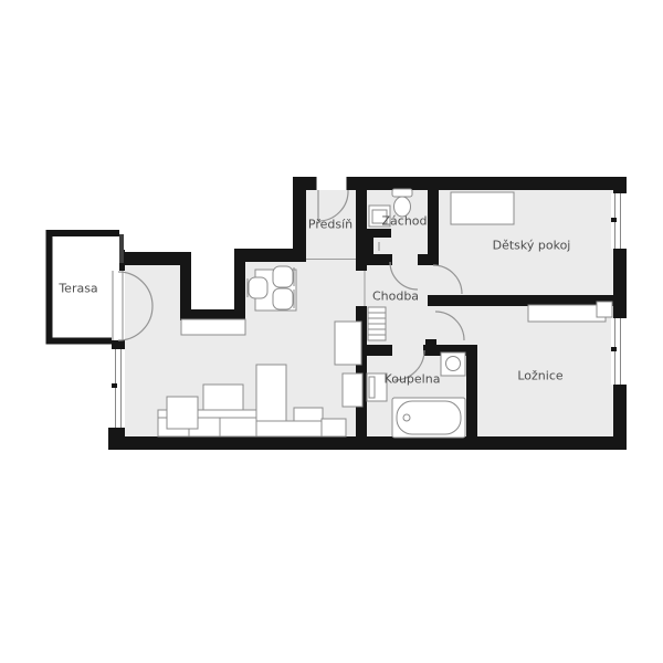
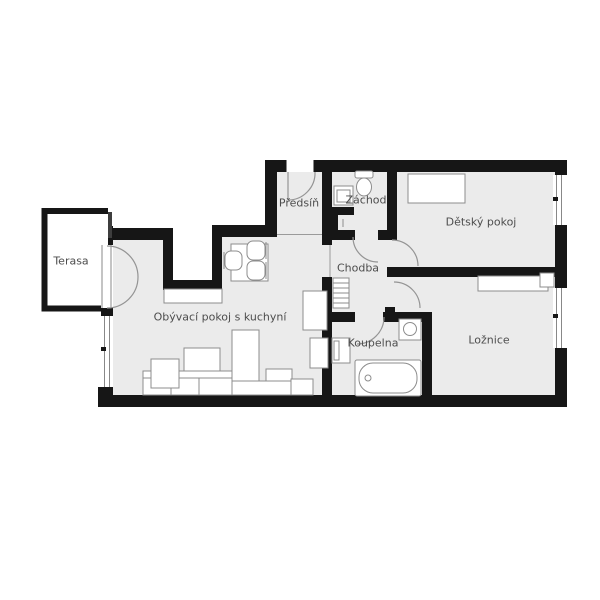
  Terasa
+ Obývací pokoj s kuchyní
  Předsíň
  Záchod
  Chodba
  Dětský pokoj
  Koupelna
  Ložnice
